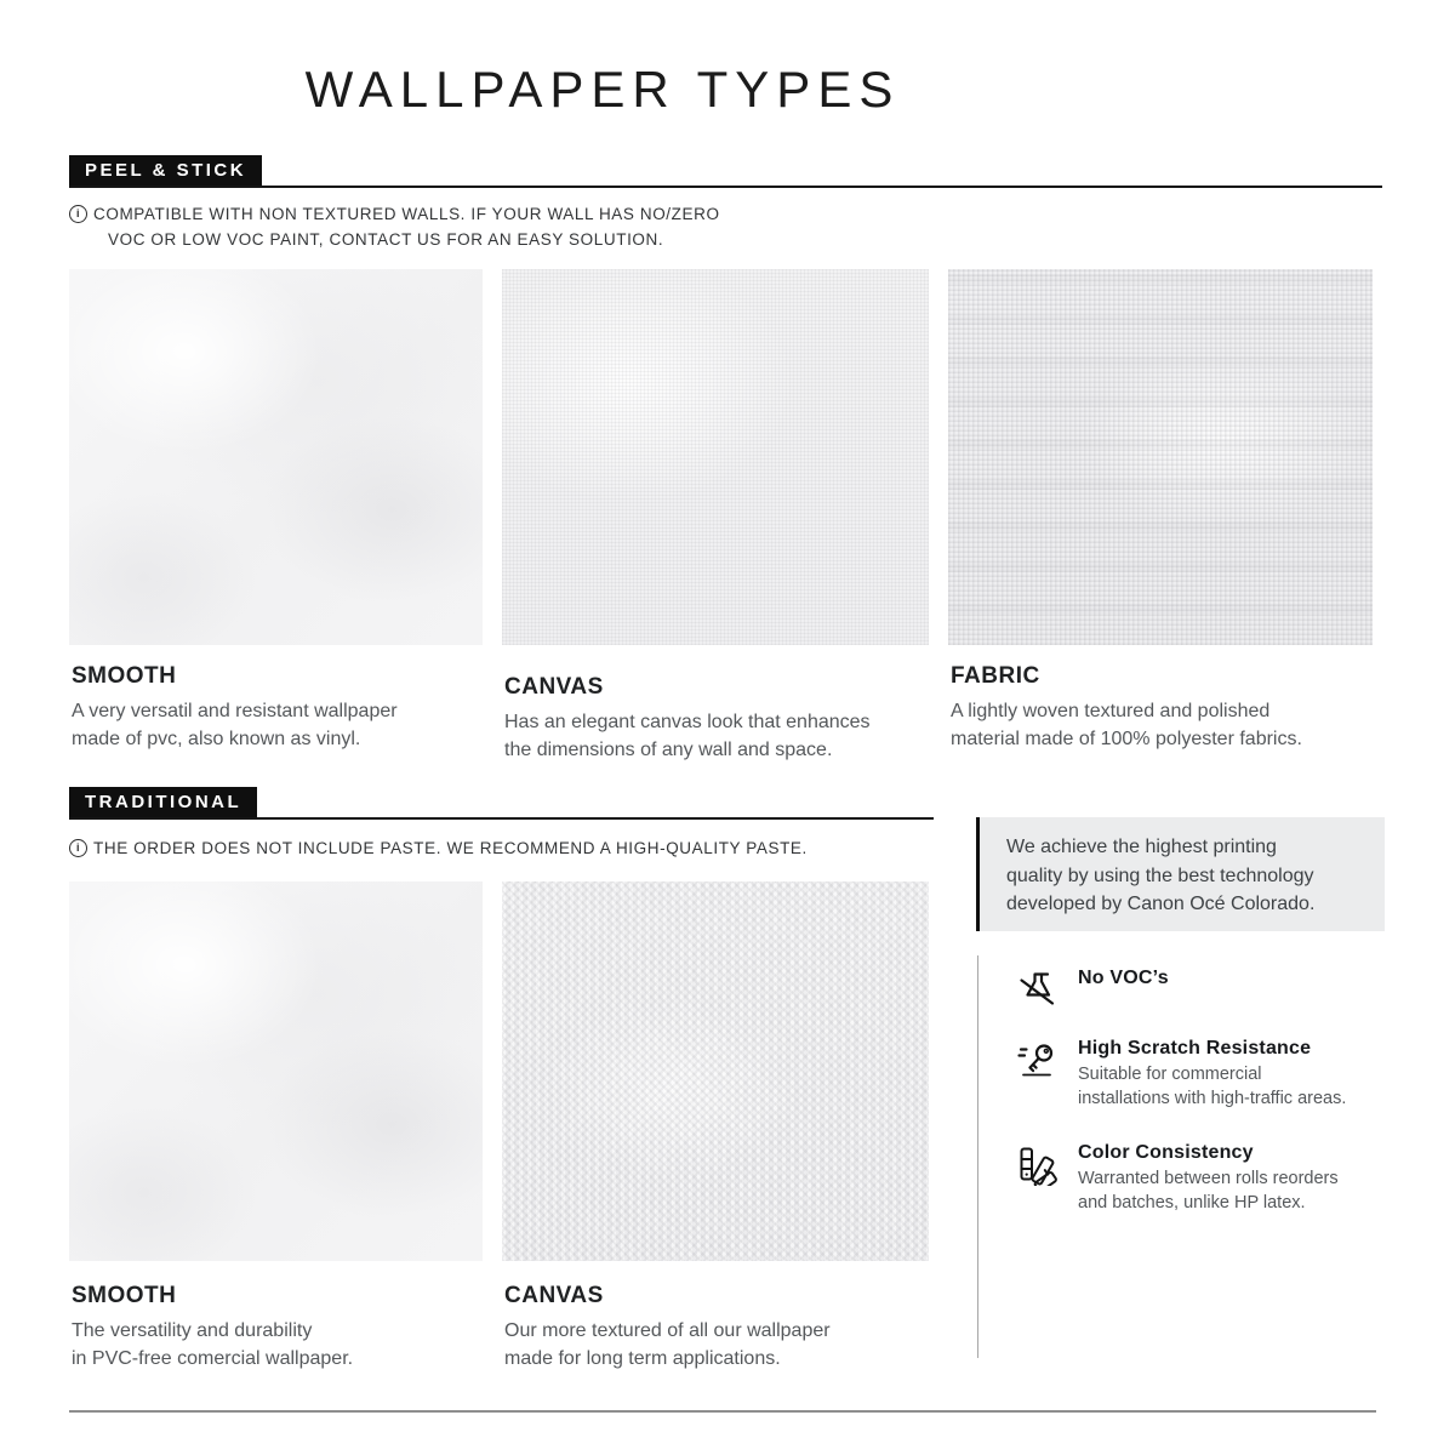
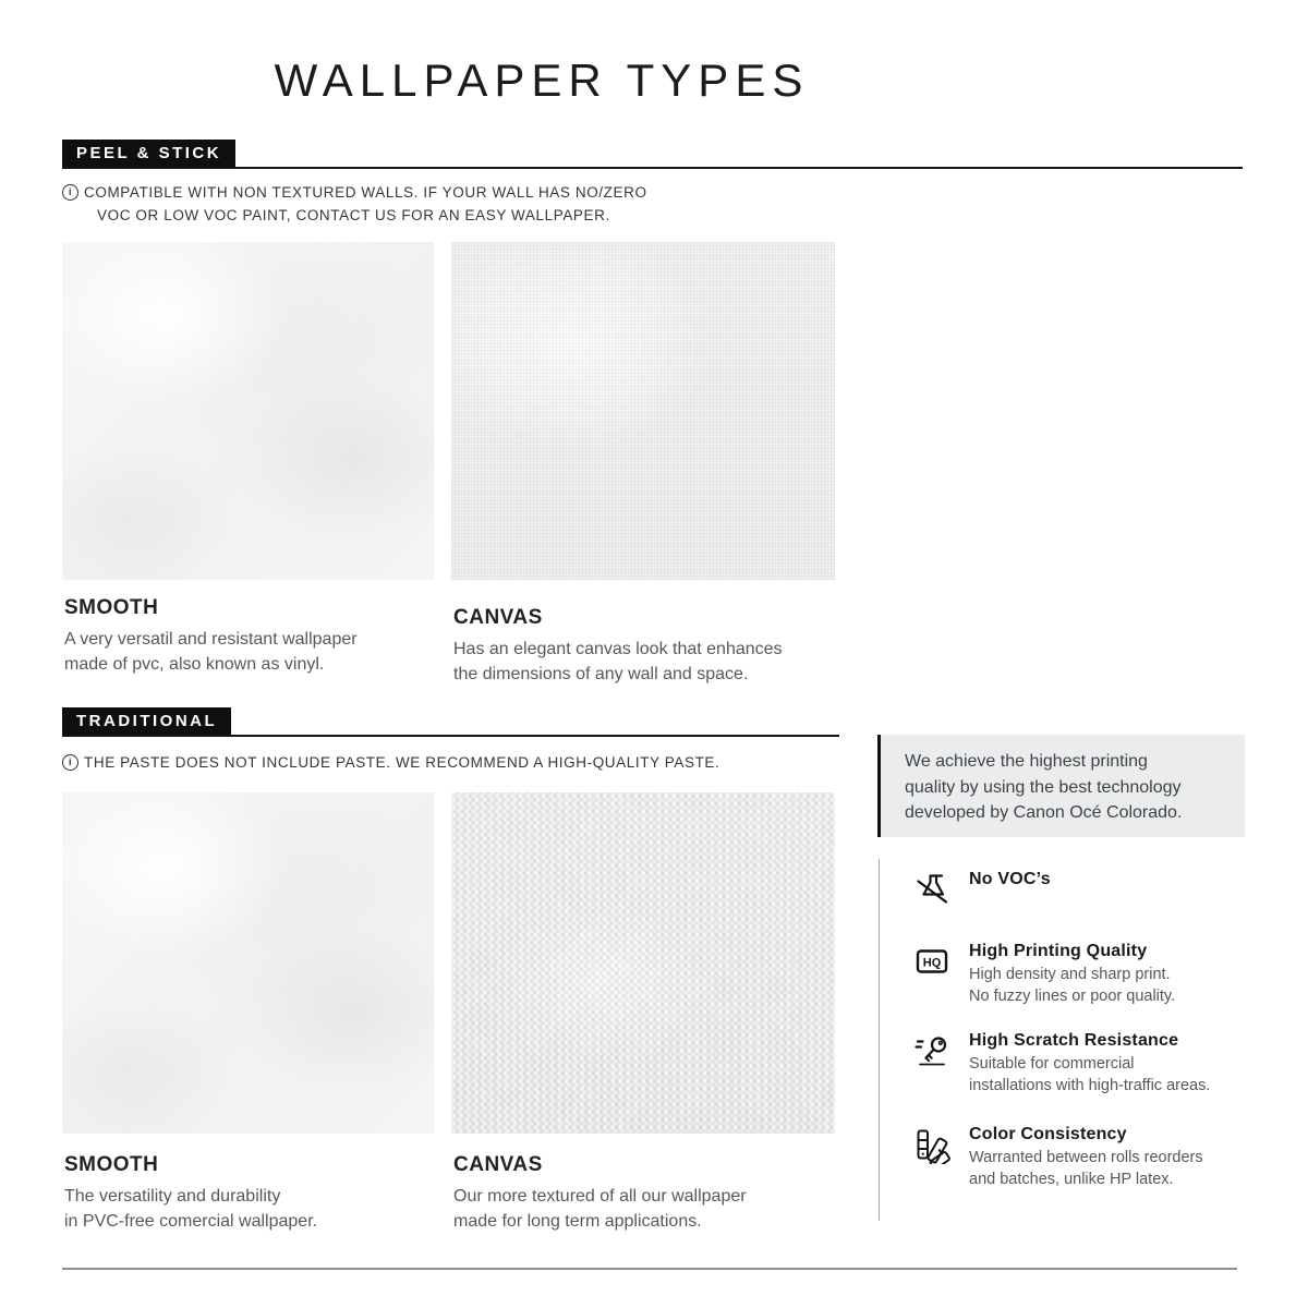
  WALLPAPER TYPES
  PEEL & STICK
  i
  COMPATIBLE WITH NON TEXTURED WALLS. IF YOUR WALL HAS NO/ZERO
- VOC OR LOW VOC PAINT, CONTACT US FOR AN EASY SOLUTION.
+ VOC OR LOW VOC PAINT, CONTACT US FOR AN EASY WALLPAPER.
  SMOOTH
  A very versatil and resistant wallpaper
  made of pvc, also known as vinyl.
  CANVAS
  Has an elegant canvas look that enhances
  the dimensions of any wall and space.
- FABRIC
- A lightly woven textured and polished
- material made of 100% polyester fabrics.
  TRADITIONAL
  i
- THE ORDER DOES NOT INCLUDE PASTE. WE RECOMMEND A HIGH-QUALITY PASTE.
+ THE PASTE DOES NOT INCLUDE PASTE. WE RECOMMEND A HIGH-QUALITY PASTE.
  SMOOTH
  The versatility and durability
  in PVC-free comercial wallpaper.
  CANVAS
  Our more textured of all our wallpaper
  made for long term applications.
  We achieve the highest printing
  quality by using the best technology
  developed by Canon Océ Colorado.
  No VOC’s
+ HQ
+ High Printing Quality
+ High density and sharp print.
+ No fuzzy lines or poor quality.
  High Scratch Resistance
  Suitable for commercial
  installations with high-traffic areas.
  Color Consistency
  Warranted between rolls reorders
  and batches, unlike HP latex.
